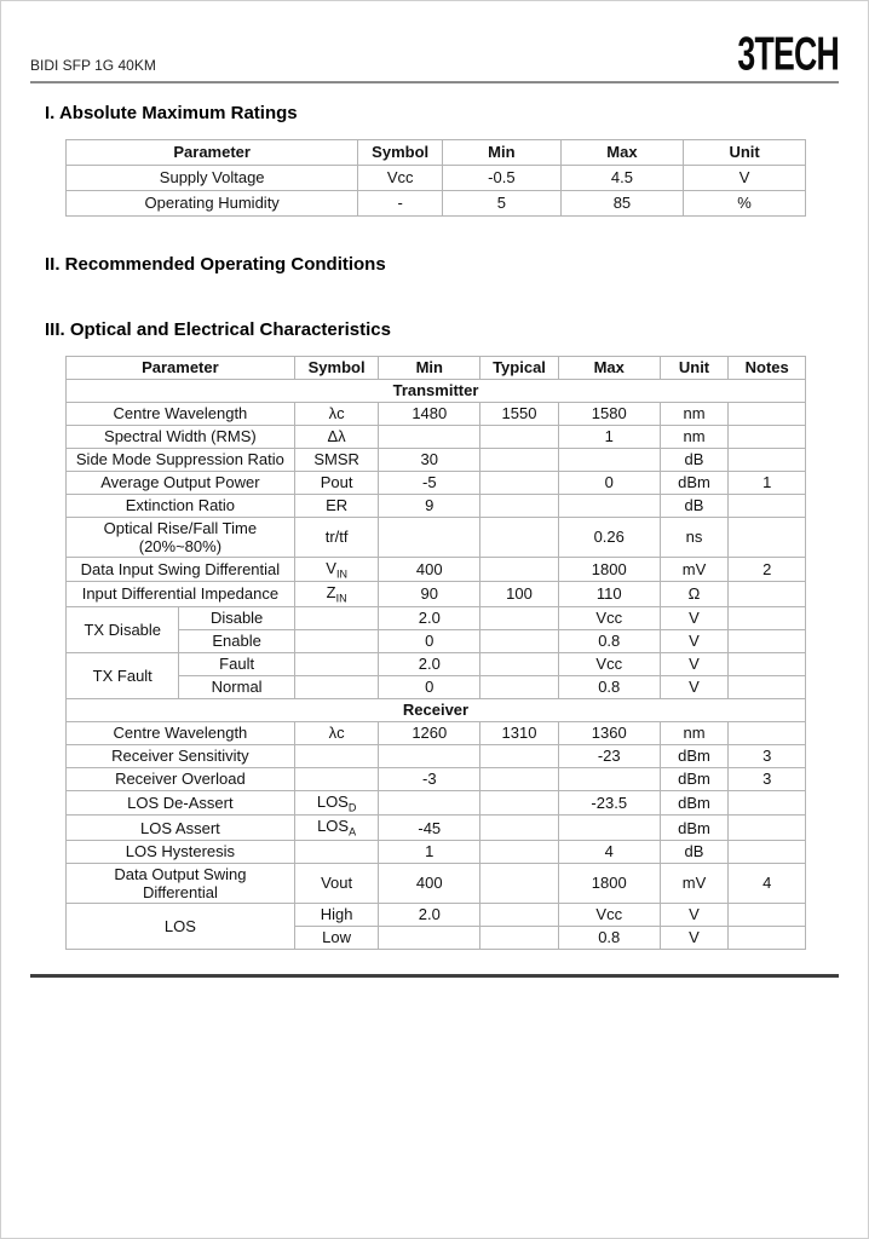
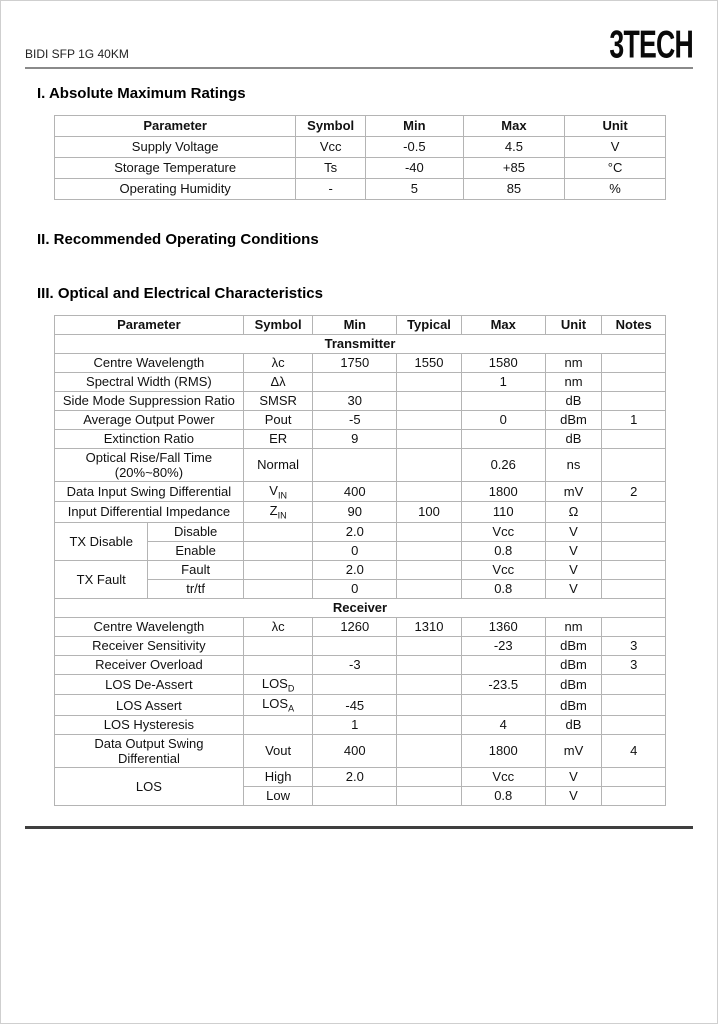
  BIDI SFP 1G 40KM
  3TECH
  I. Absolute Maximum Ratings
  Parameter	Symbol	Min	Max	Unit
  Supply Voltage	Vcc	-0.5	4.5	V
+ Storage Temperature	Ts	-40	+85	°C
  Operating Humidity	-	5	85	%
  II. Recommended Operating Conditions
  III. Optical and Electrical Characteristics
  Parameter	Symbol	Min	Typical	Max	Unit	Notes
  Transmitter
- Centre Wavelength	λc	1480	1550	1580	nm
+ Centre Wavelength	λc	1750	1550	1580	nm
  Spectral Width (RMS)	Δλ			1	nm
  Side Mode Suppression Ratio	SMSR	30			dB
  Average Output Power	Pout	-5		0	dBm	1
  Extinction Ratio	ER	9			dB
- Optical Rise/Fall Time (20%~80%)	tr/tf			0.26	ns
+ Optical Rise/Fall Time (20%~80%)	Normal			0.26	ns
  Data Input Swing Differential	VIN	400		1800	mV	2
  Input Differential Impedance	ZIN	90	100	110	Ω
  TX Disable	Disable		2.0		Vcc	V
  Enable		0		0.8	V
  TX Fault	Fault		2.0		Vcc	V
- Normal		0		0.8	V
+ tr/tf		0		0.8	V
  Receiver
  Centre Wavelength	λc	1260	1310	1360	nm
  Receiver Sensitivity				-23	dBm	3
  Receiver Overload		-3			dBm	3
  LOS De-Assert	LOSD			-23.5	dBm
  LOS Assert	LOSA	-45			dBm
  LOS Hysteresis		1		4	dB
  Data Output Swing Differential	Vout	400		1800	mV	4
  LOS	High	2.0		Vcc	V
  Low			0.8	V
